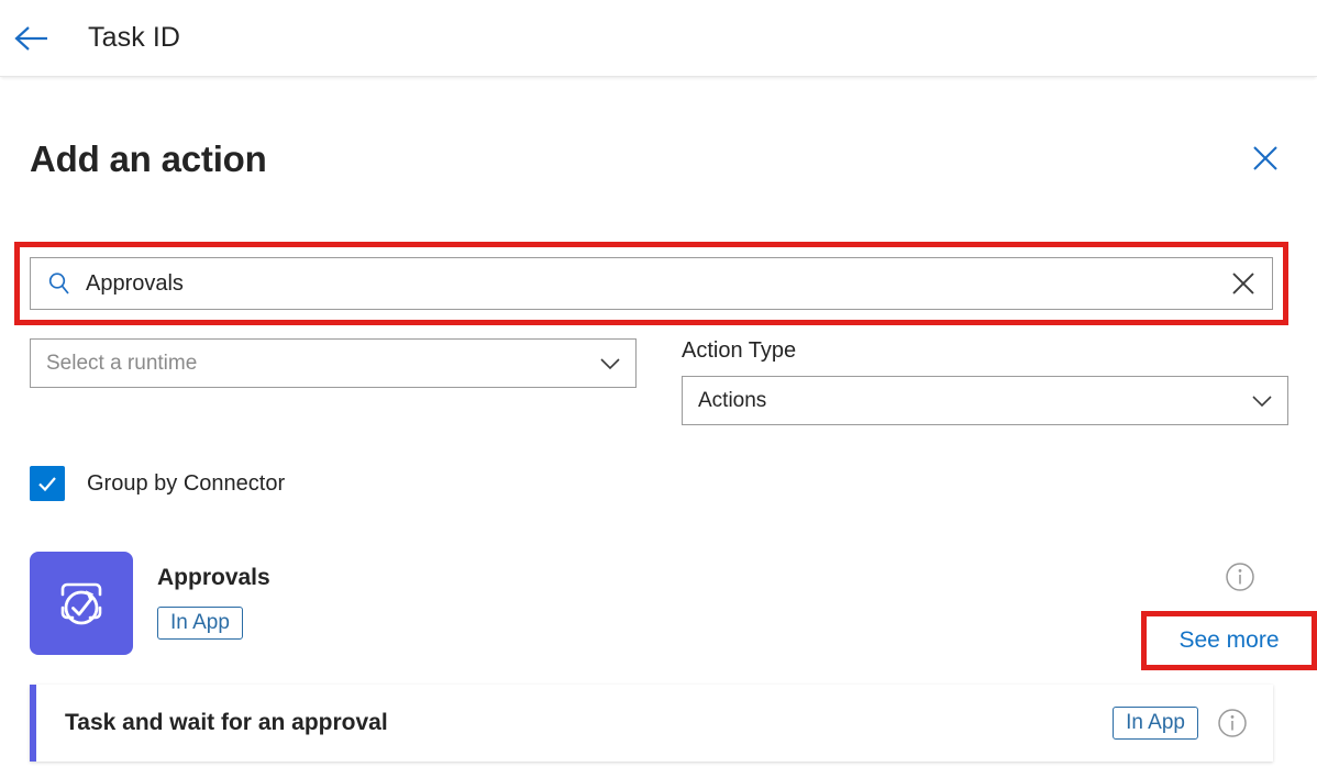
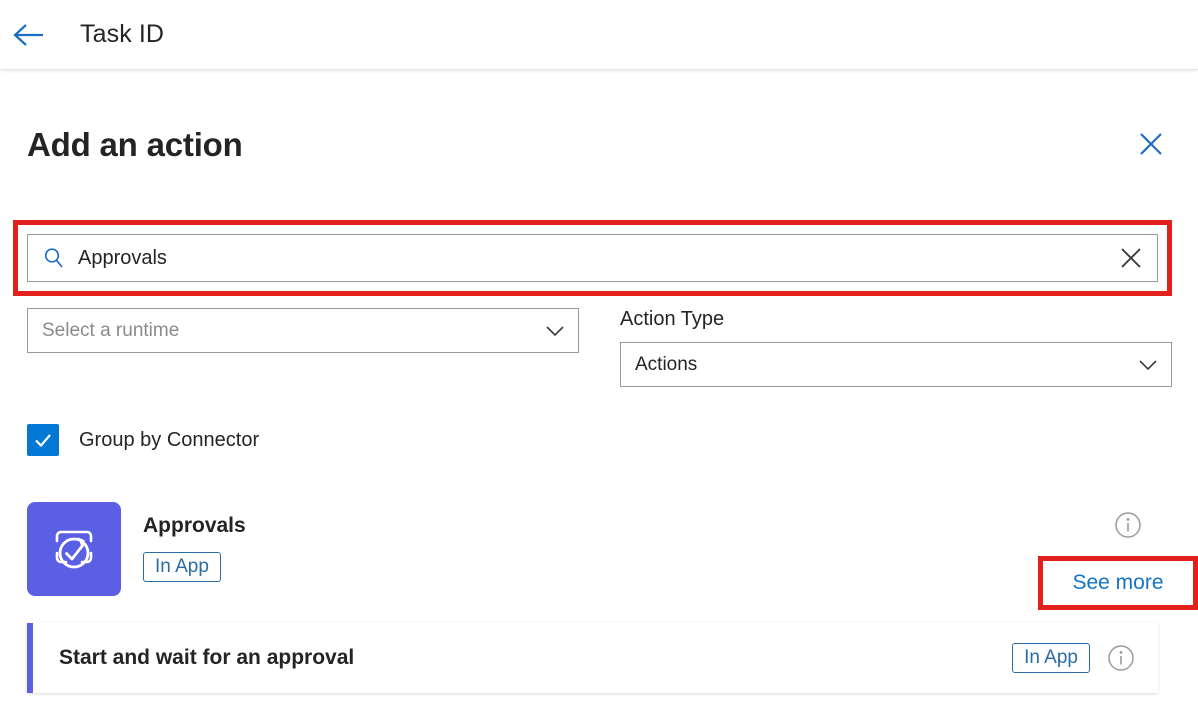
  Task ID
  Add an action
  Approvals
  Select a runtime
  Action Type
  Actions
  Group by Connector
  Approvals
  In App
  See more
- Task and wait for an approval
+ Start and wait for an approval
  In App
